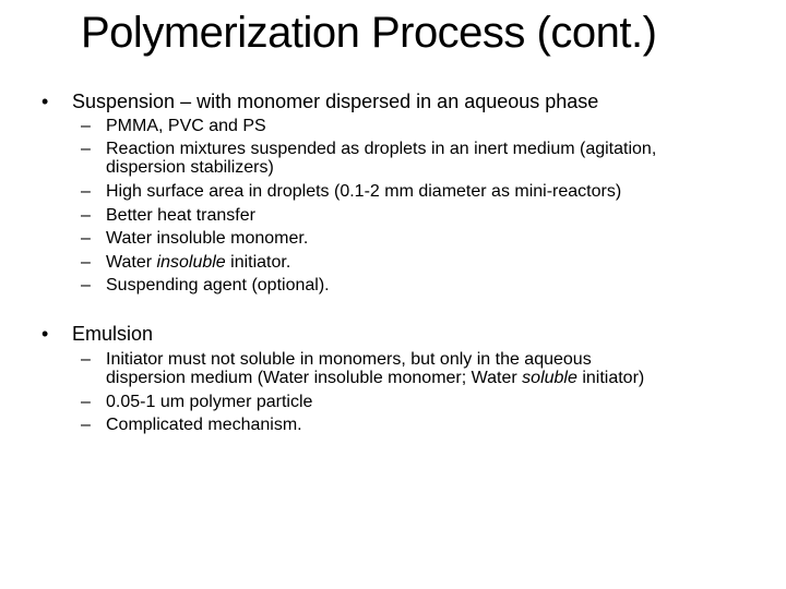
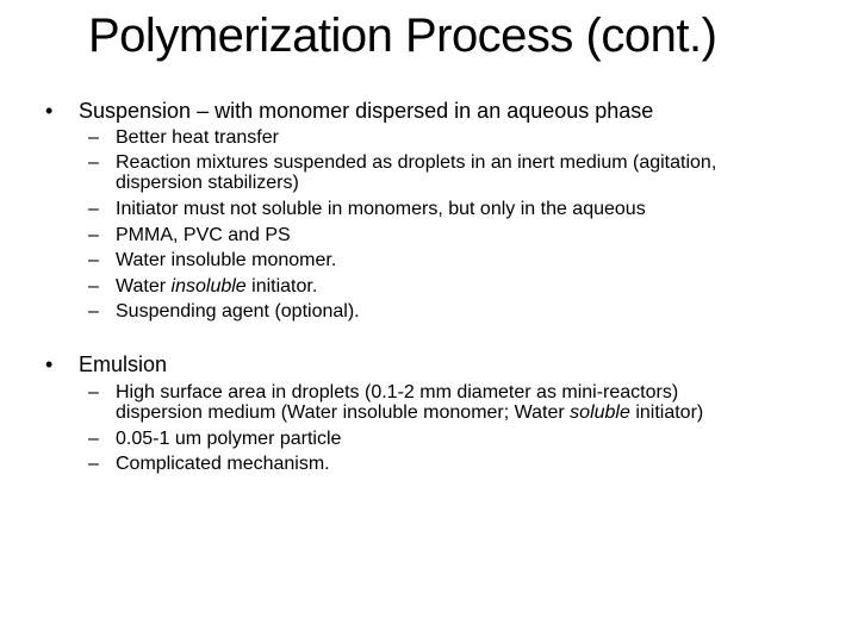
  Polymerization Process (cont.)
  •
  Suspension – with monomer dispersed in an aqueous phase
  –
- PMMA, PVC and PS
+ Better heat transfer
  –
  Reaction mixtures suspended as droplets in an inert medium (agitation,
  dispersion stabilizers)
  –
- High surface area in droplets (0.1-2 mm diameter as mini-reactors)
+ Initiator must not soluble in monomers, but only in the aqueous
  –
- Better heat transfer
+ PMMA, PVC and PS
  –
  Water insoluble monomer.
  –
  Water insoluble initiator.
  –
  Suspending agent (optional).
  •
  Emulsion
  –
- Initiator must not soluble in monomers, but only in the aqueous
+ High surface area in droplets (0.1-2 mm diameter as mini-reactors)
  dispersion medium (Water insoluble monomer; Water soluble initiator)
  –
  0.05-1 um polymer particle
  –
  Complicated mechanism.
